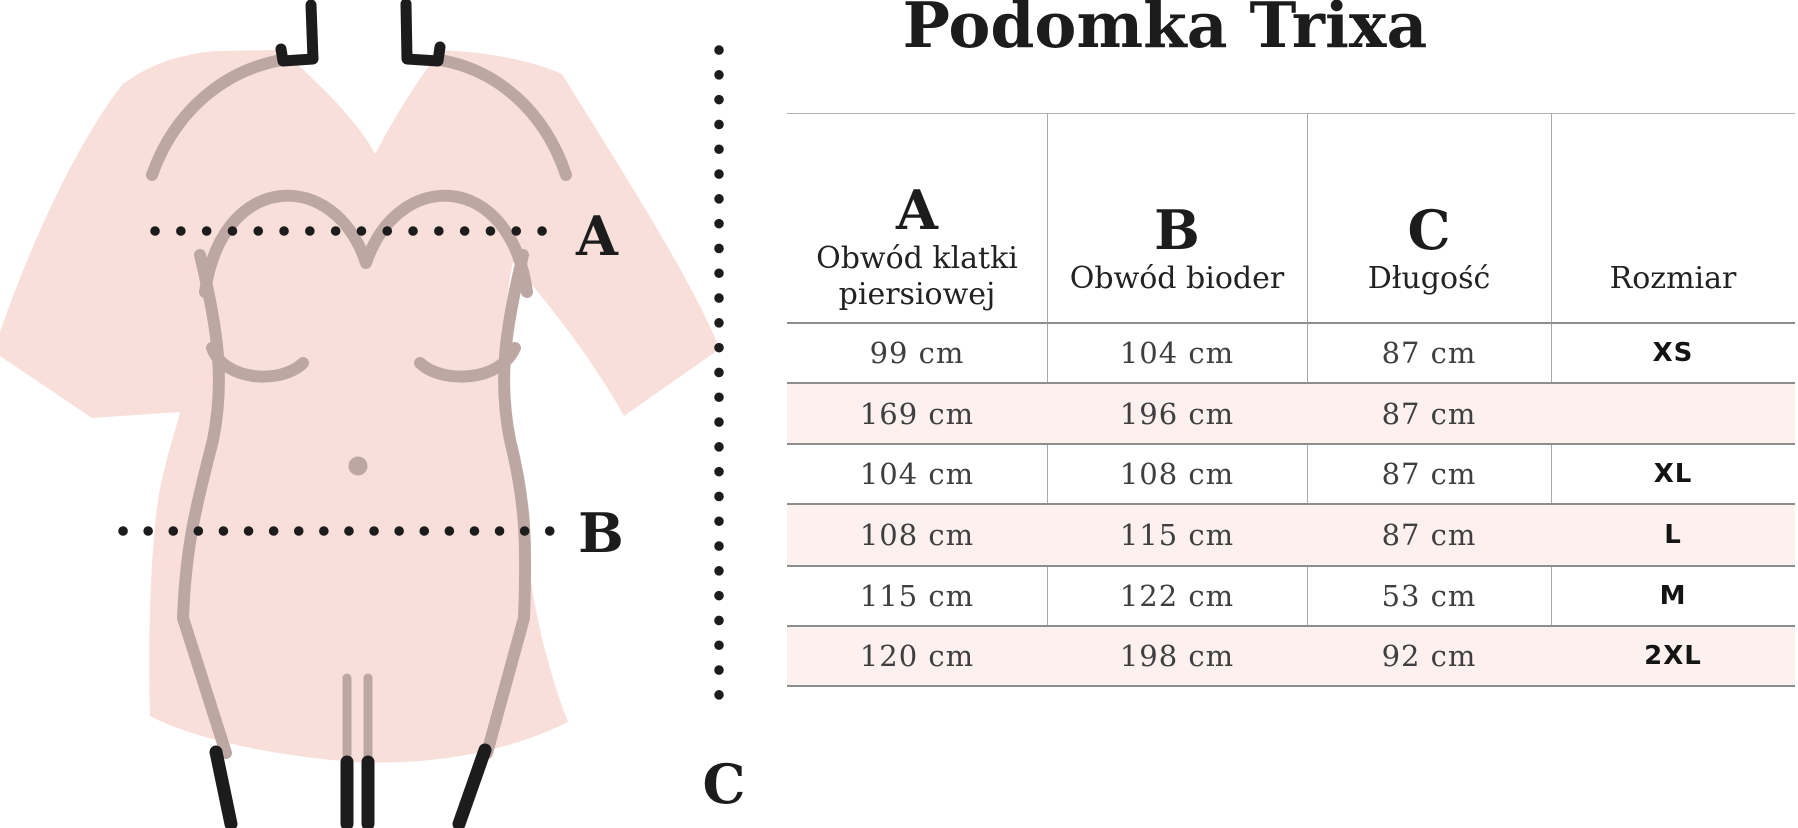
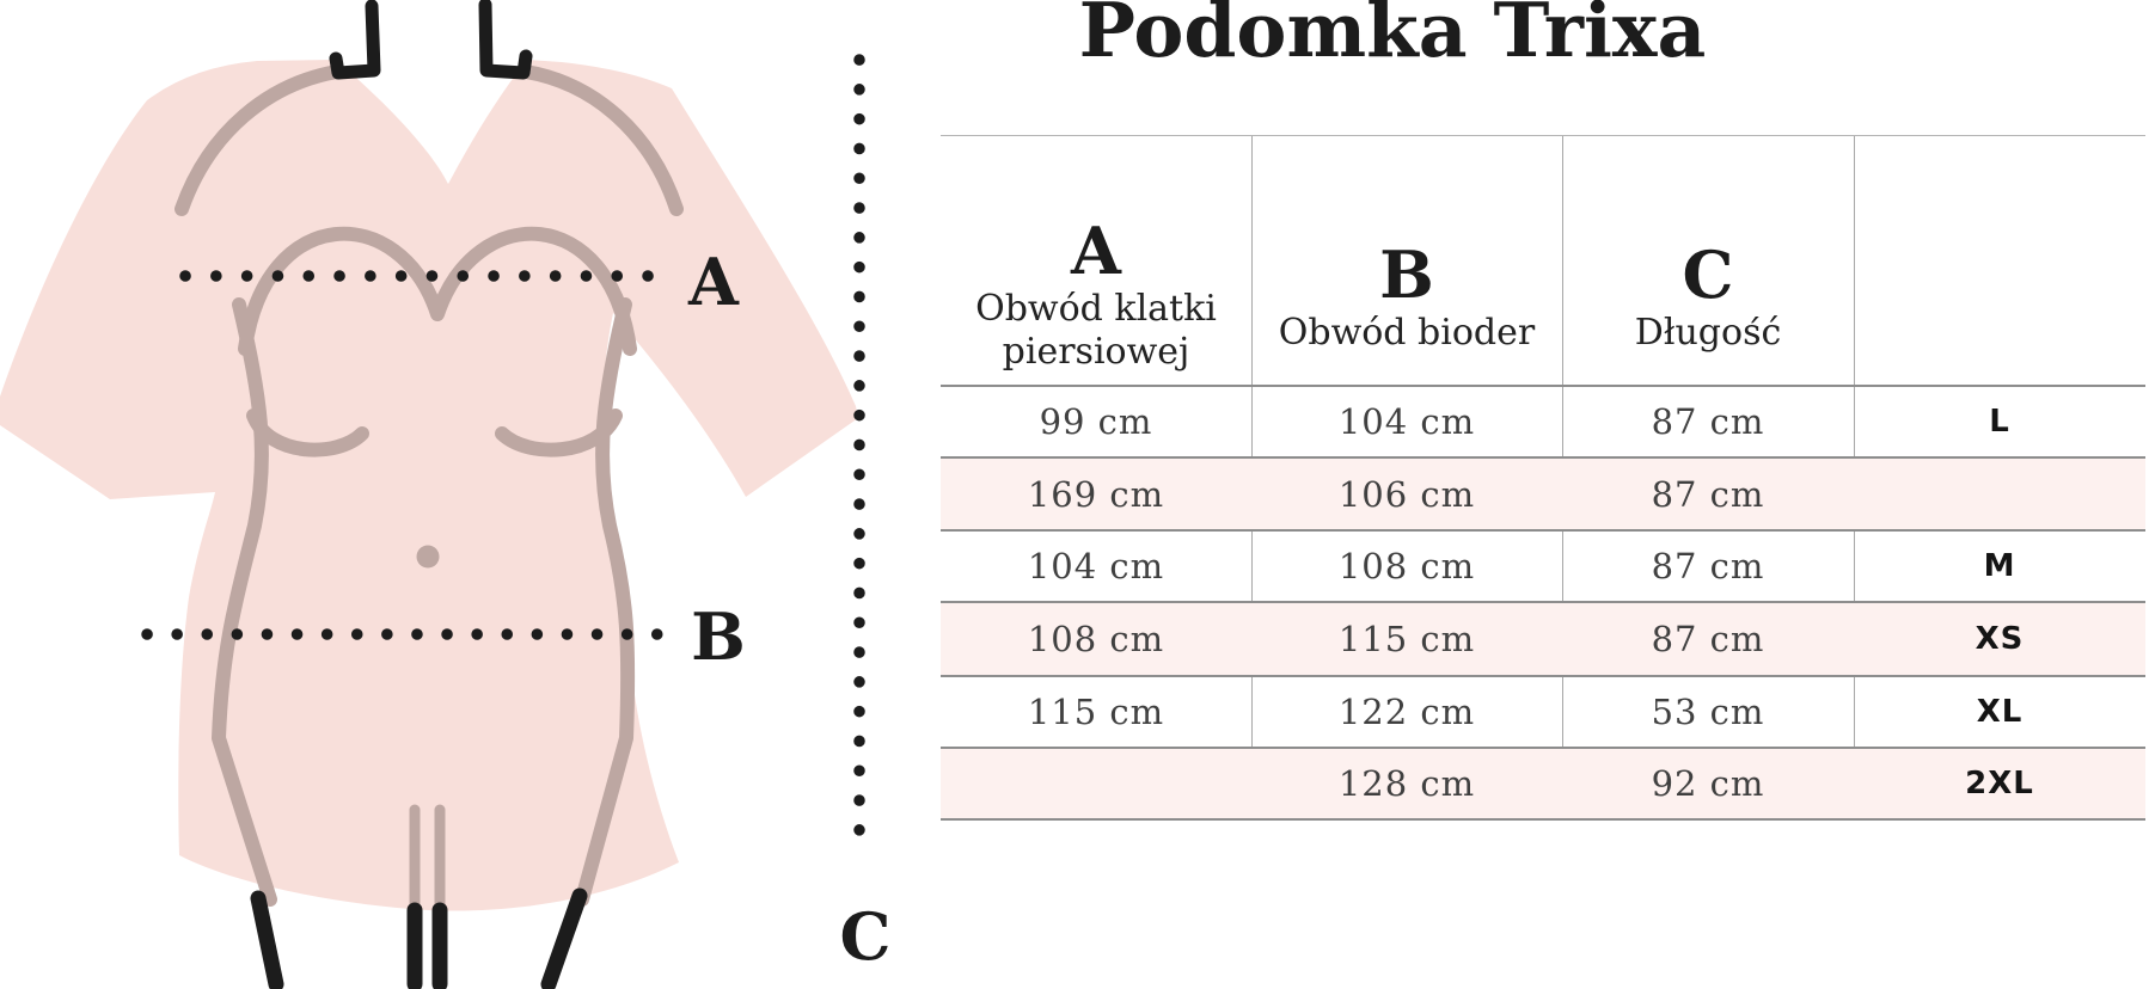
  A
  B
  C
  Podomka Trixa
  A
  Obwód klatki piersiowej
  B
  Obwód bioder
  C
  Długość
- Rozmiar
  99 cm
  104 cm
  87 cm
- XS
+ L
  169 cm
- 196 cm
+ 106 cm
  87 cm
  104 cm
  108 cm
  87 cm
- XL
+ M
  108 cm
  115 cm
  87 cm
- L
+ XS
  115 cm
  122 cm
  53 cm
- M
+ XL
- 120 cm
- 198 cm
+ 128 cm
  92 cm
  2XL
